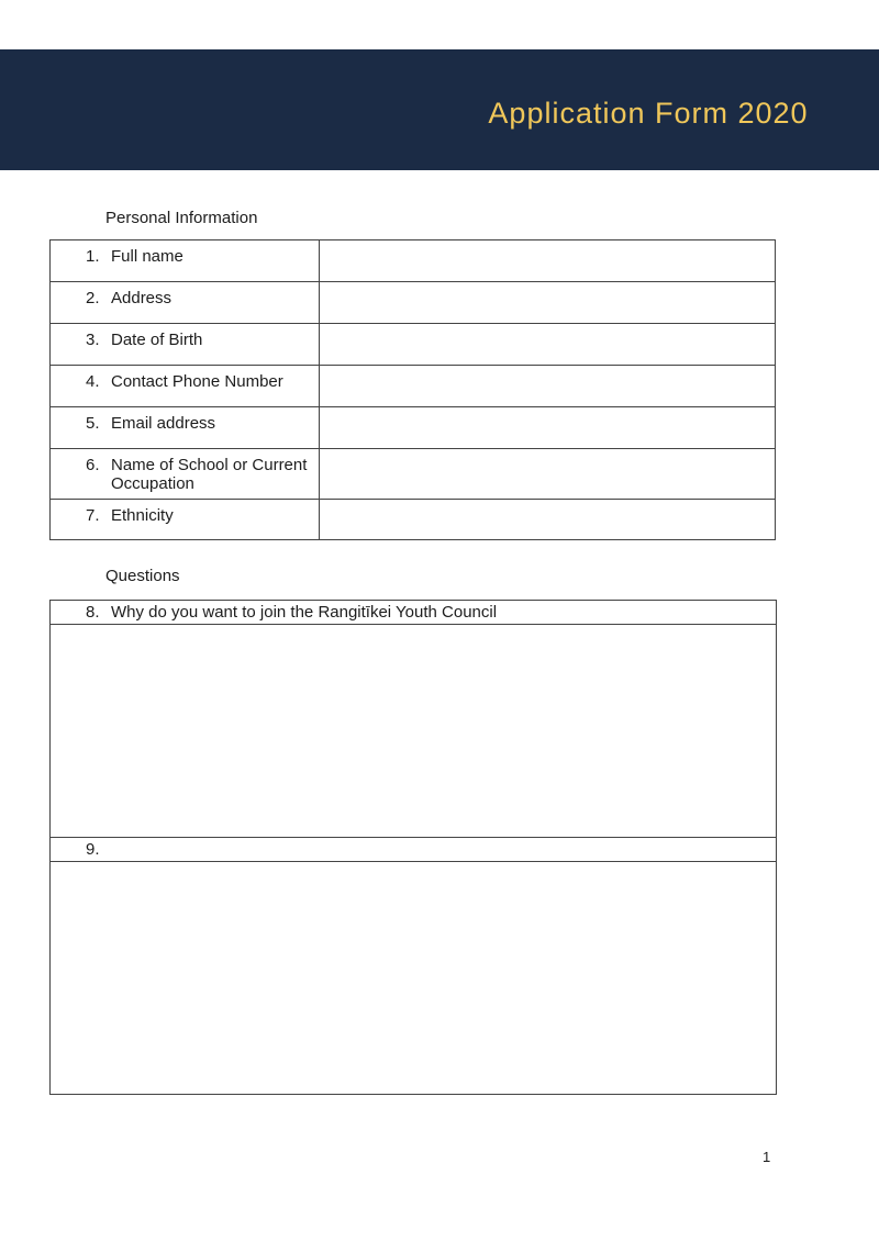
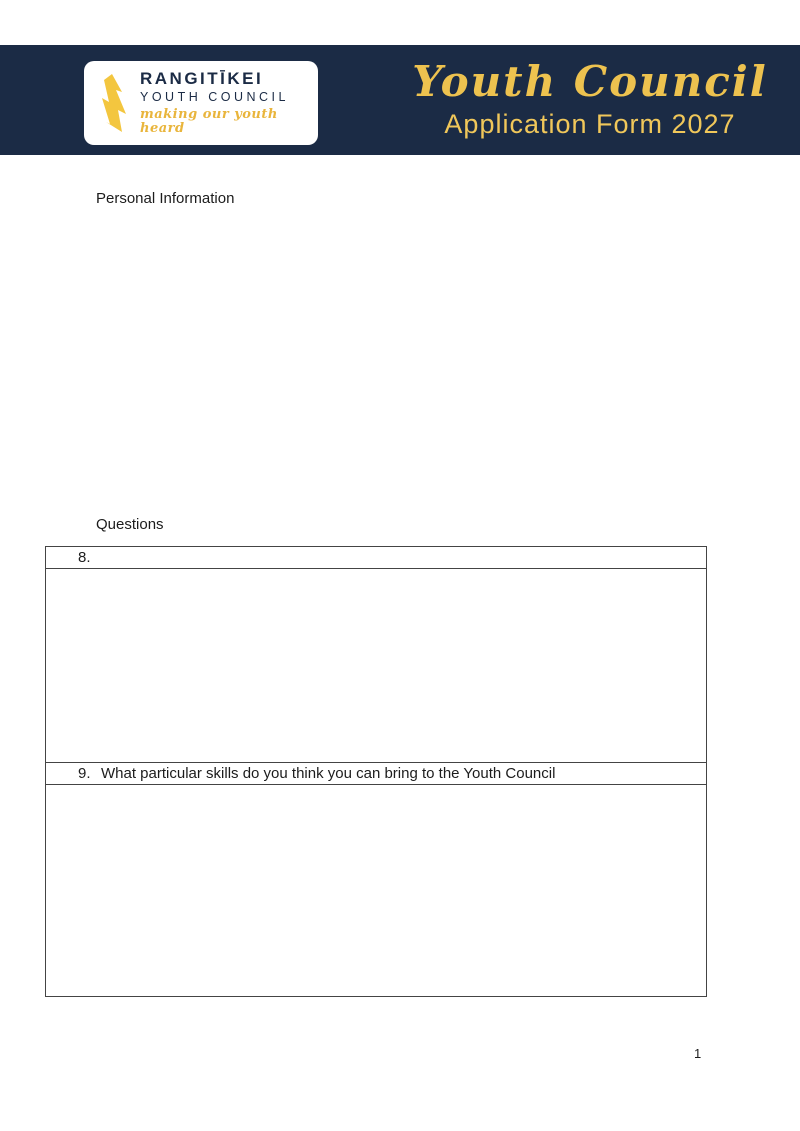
+ RANGITĪKEI
+ YOUTH COUNCIL
+ making our youth heard
+ Youth Council
- Application Form 2020
+ Application Form 2027
  Personal Information
- 1.
- Full name
- 2.
- Address
- 3.
- Date of Birth
- 4.
- Contact Phone Number
- 5.
- Email address
- 6.
- Name of School or Current Occupation
- 7.
- Ethnicity
  Questions
  8.
- Why do you want to join the Rangitīkei Youth Council
  9.
+ What particular skills do you think you can bring to the Youth Council
  1
